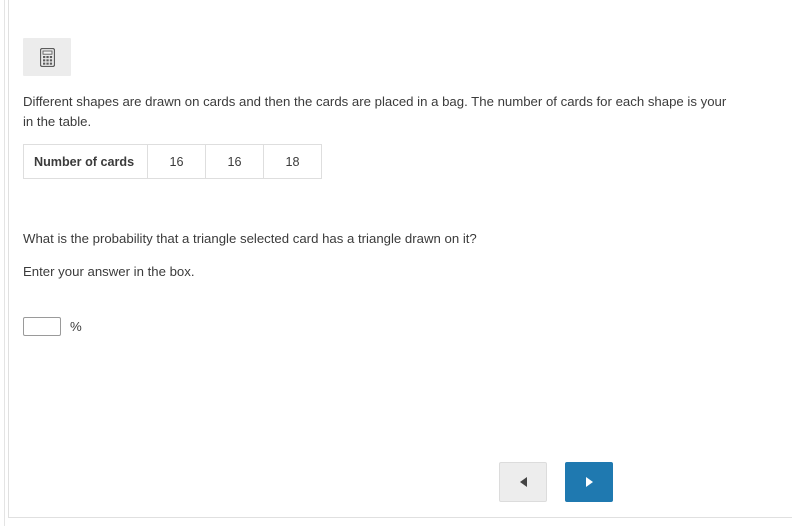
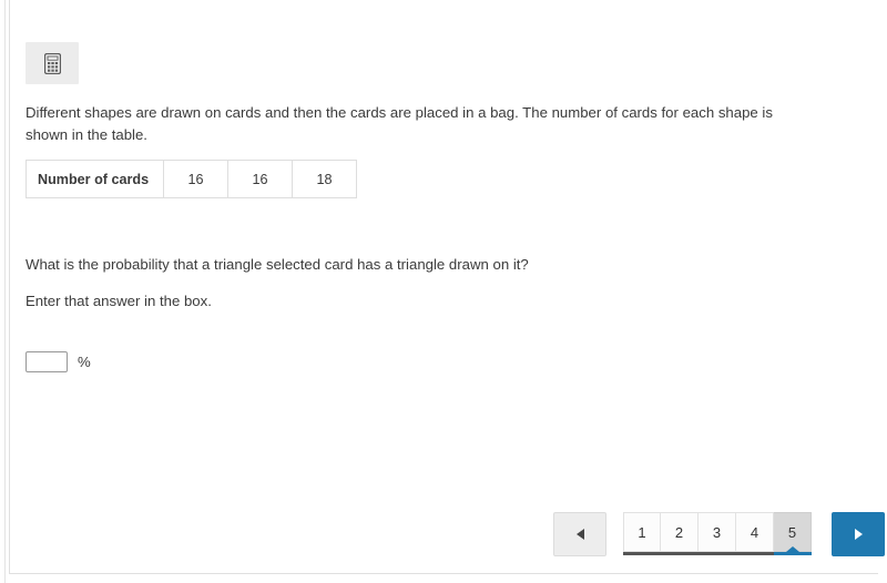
- Different shapes are drawn on cards and then the cards are placed in a bag. The number of cards for each shape is your in the table.
+ Different shapes are drawn on cards and then the cards are placed in a bag. The number of cards for each shape is shown in the table.
  Number of cards	16	16	18
  What is the probability that a triangle selected card has a triangle drawn on it?
- Enter your answer in the box.
+ Enter that answer in the box.
  %
+ 1
+ 2
+ 3
+ 4
+ 5
